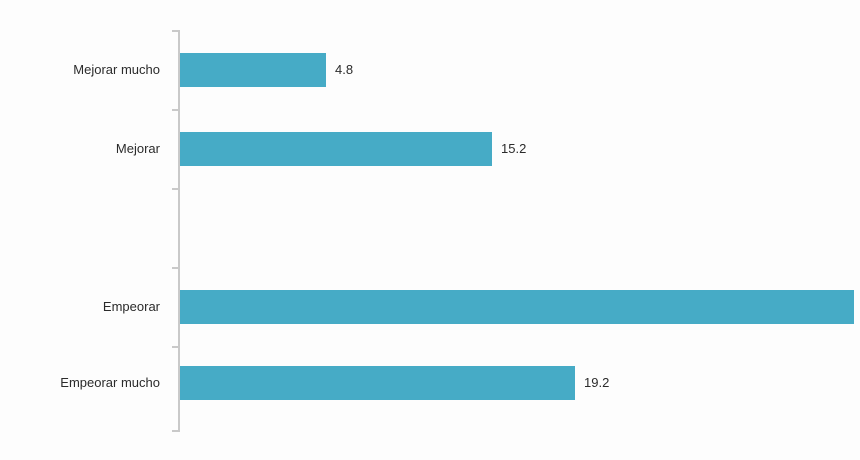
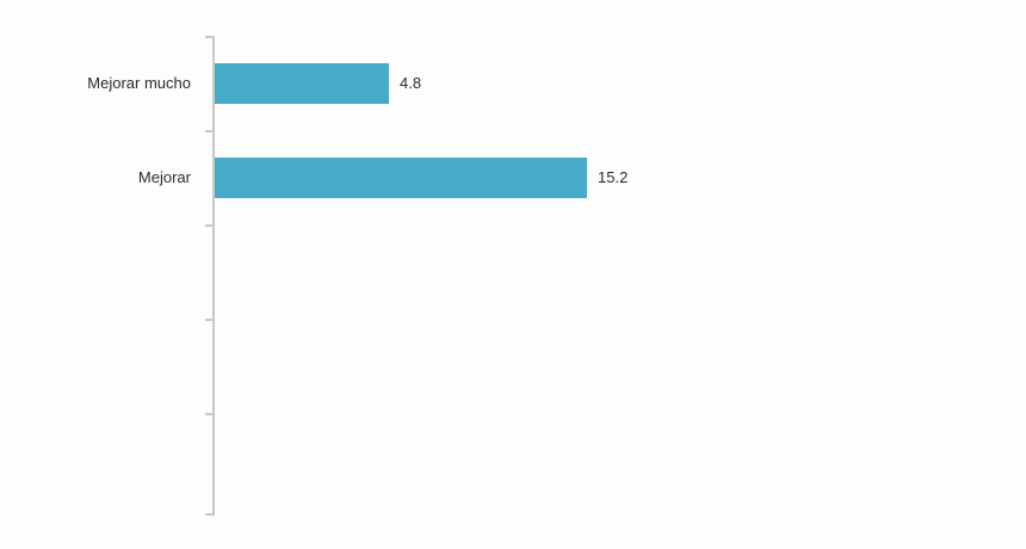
  Mejorar mucho
  4.8
  Mejorar
  15.2
- Empeorar
- Empeorar mucho
- 19.2
